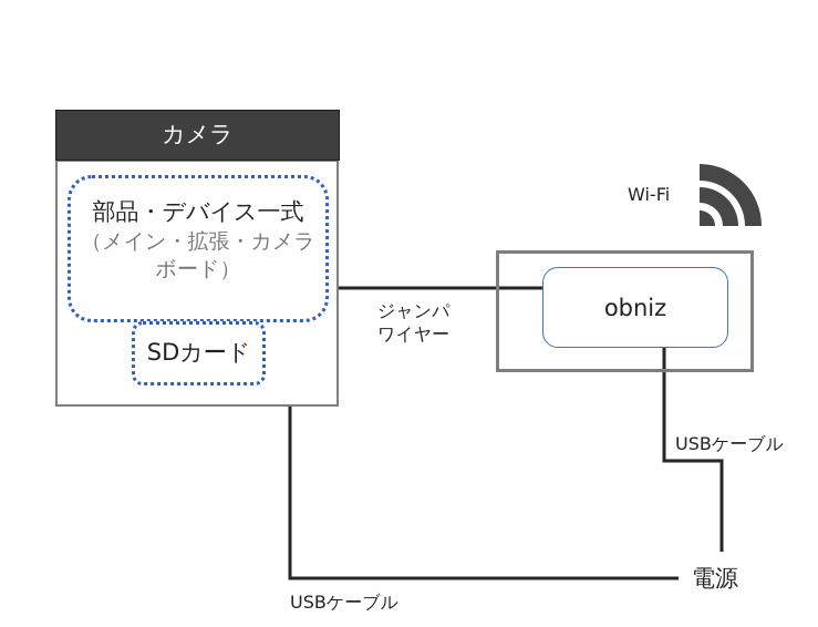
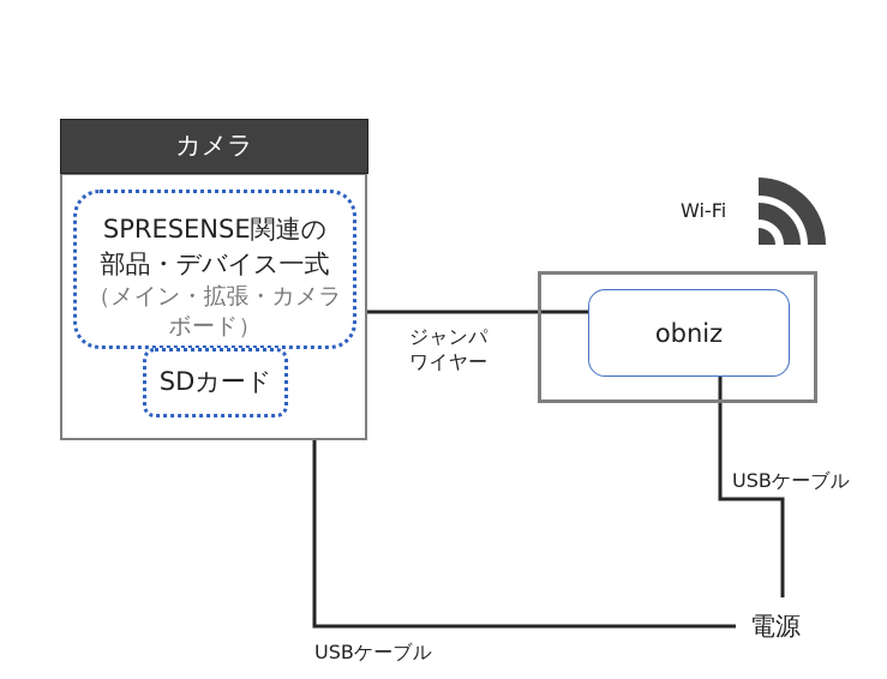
  カメラ
+ SPRESENSE関連の
  部品・デバイス一式
  （メイン・拡張・カメラ
  ボード）
  SDカード
  obniz
  Wi-Fi
  ジャンパ
  ワイヤー
  USBケーブル
  USBケーブル
  電源
